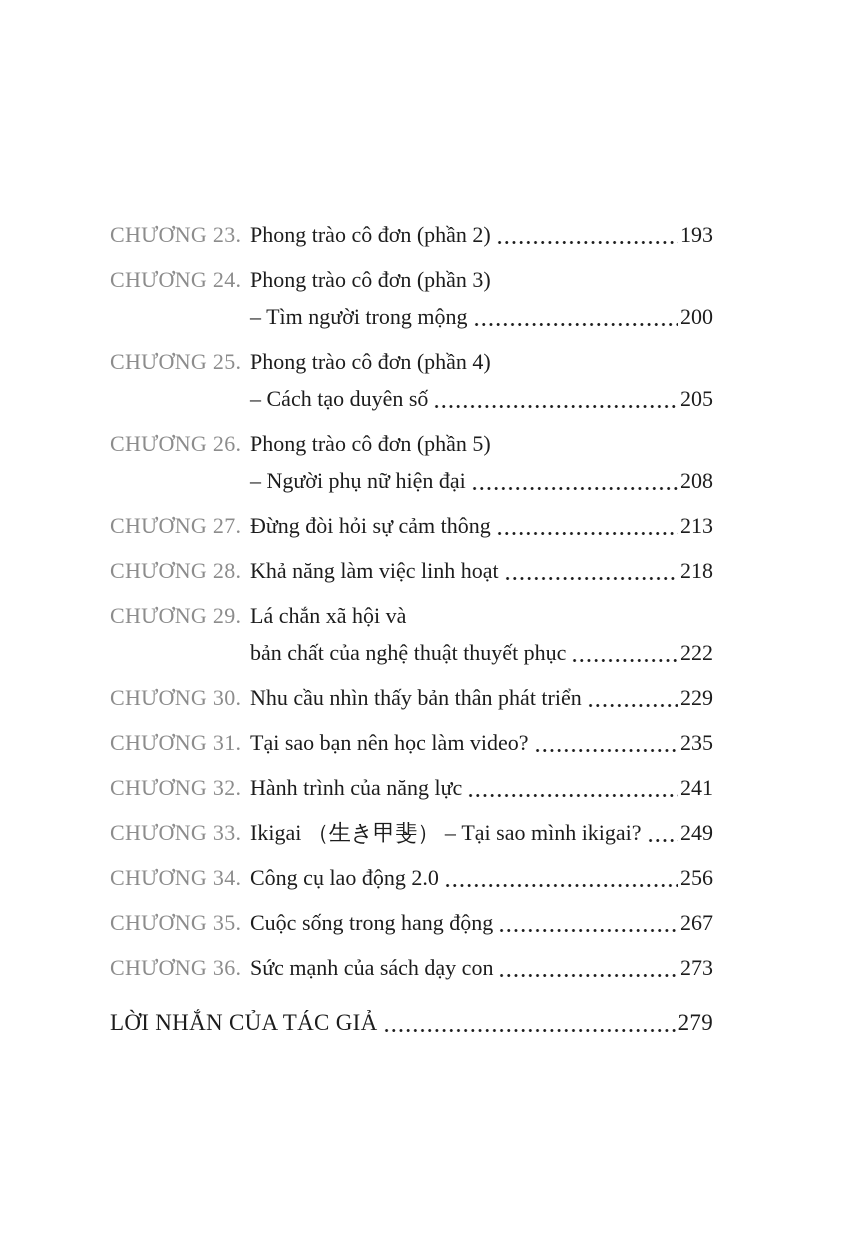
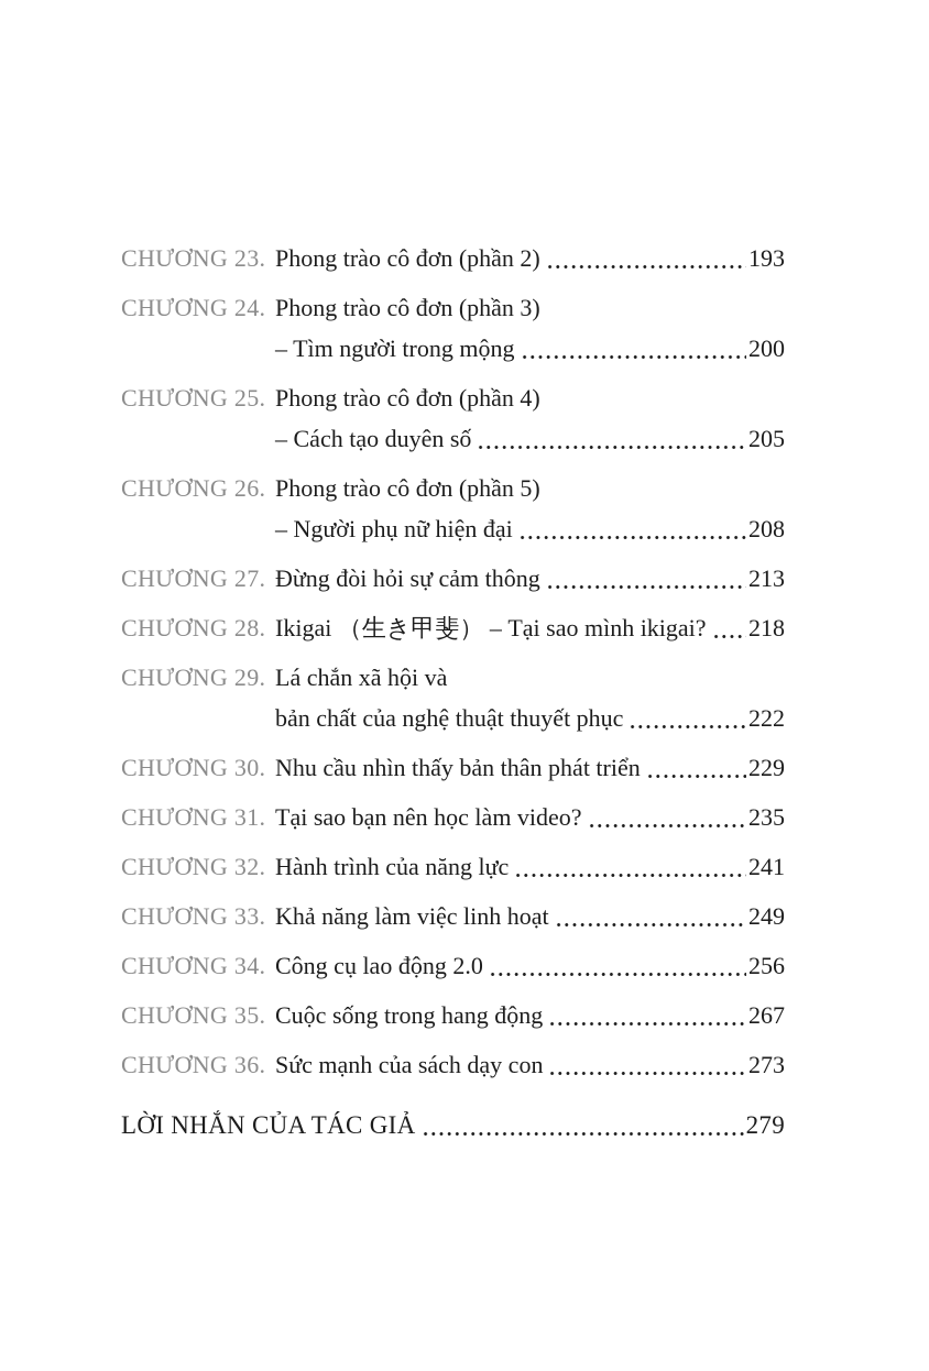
  CHƯƠNG 23.
  Phong trào cô đơn (phần 2)
  193
  CHƯƠNG 24.
  Phong trào cô đơn (phần 3)
  – Tìm người trong mộng
  200
  CHƯƠNG 25.
  Phong trào cô đơn (phần 4)
  – Cách tạo duyên số
  205
  CHƯƠNG 26.
  Phong trào cô đơn (phần 5)
  – Người phụ nữ hiện đại
  208
  CHƯƠNG 27.
  Đừng đòi hỏi sự cảm thông
  213
  CHƯƠNG 28.
- Khả năng làm việc linh hoạt
+ Ikigai （生き甲斐） – Tại sao mình ikigai?
  218
  CHƯƠNG 29.
  Lá chắn xã hội và
  bản chất của nghệ thuật thuyết phục
  222
  CHƯƠNG 30.
  Nhu cầu nhìn thấy bản thân phát triển
  229
  CHƯƠNG 31.
  Tại sao bạn nên học làm video?
  235
  CHƯƠNG 32.
  Hành trình của năng lực
  241
  CHƯƠNG 33.
- Ikigai （生き甲斐） – Tại sao mình ikigai?
+ Khả năng làm việc linh hoạt
  249
  CHƯƠNG 34.
  Công cụ lao động 2.0
  256
  CHƯƠNG 35.
  Cuộc sống trong hang động
  267
  CHƯƠNG 36.
  Sức mạnh của sách dạy con
  273
  LỜI NHẮN CỦA TÁC GIẢ
  279
